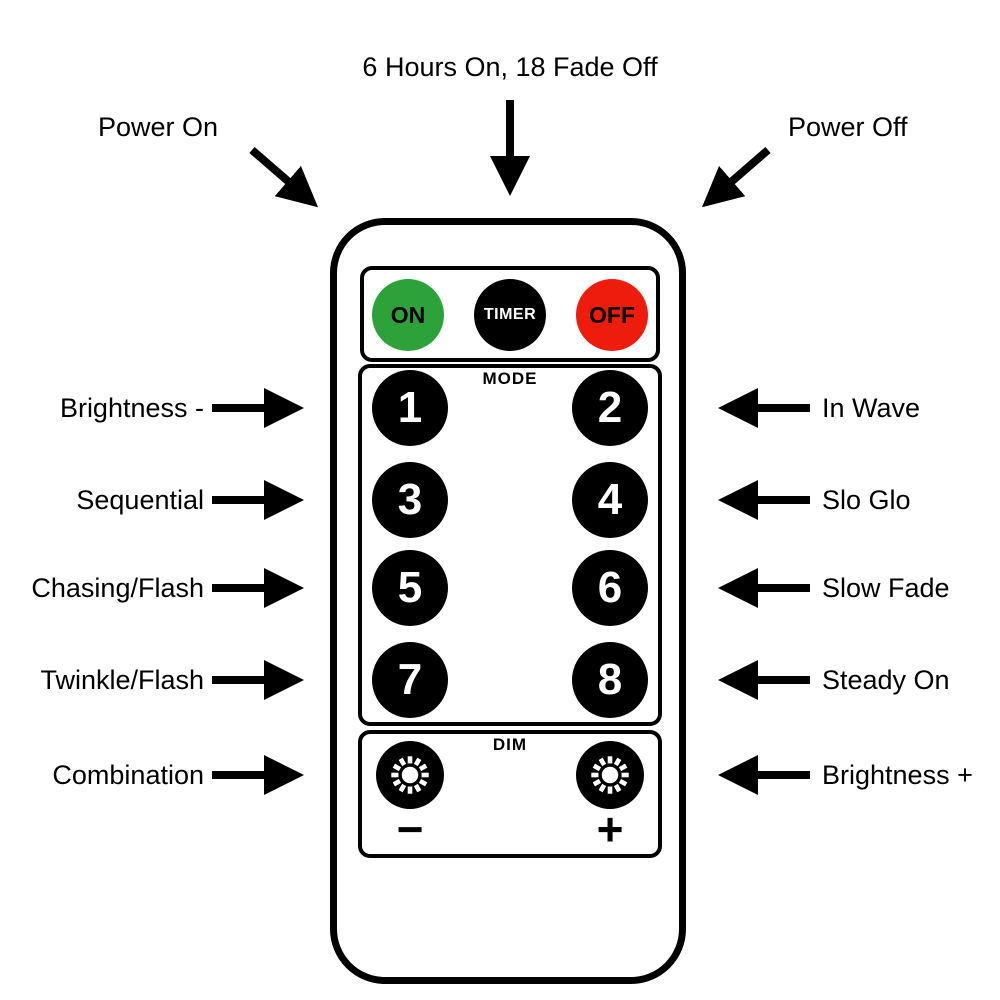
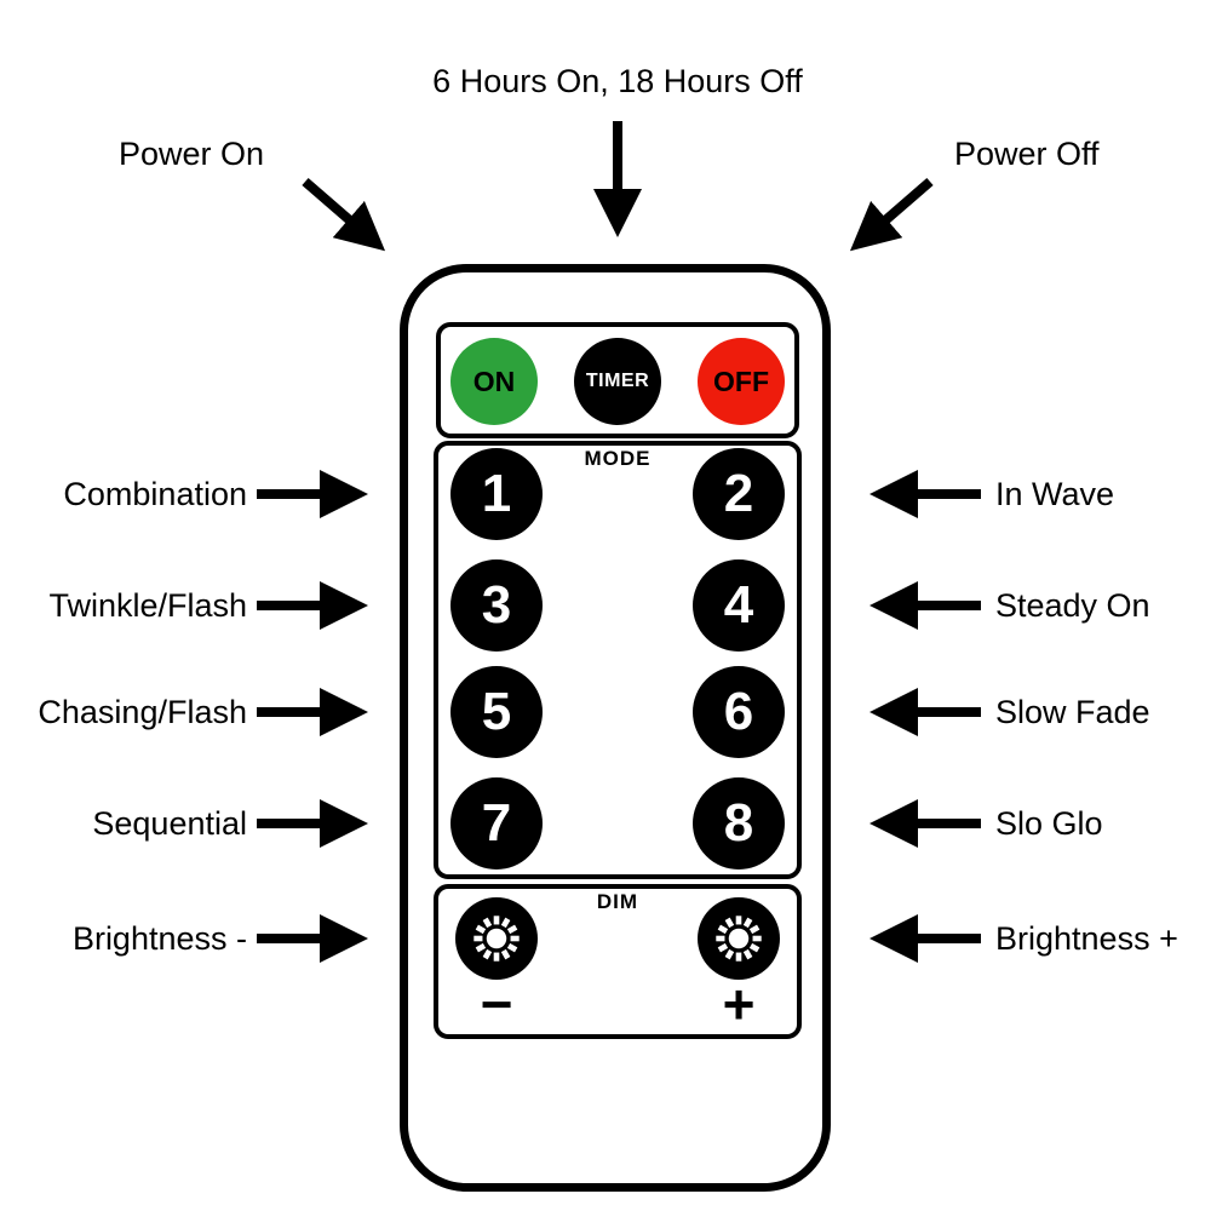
- 6 Hours On, 18 Fade Off
+ 6 Hours On, 18 Hours Off
  Power On
  Power Off
- Brightness -
+ Combination
- Sequential
+ Twinkle/Flash
  Chasing/Flash
- Twinkle/Flash
+ Sequential
- Combination
+ Brightness -
  In Wave
- Slo Glo
+ Steady On
  Slow Fade
- Steady On
+ Slo Glo
  Brightness +
  ON
  TIMER
  OFF
  MODE
  1
  2
  3
  4
  5
  6
  7
  8
  DIM
  −
  +
